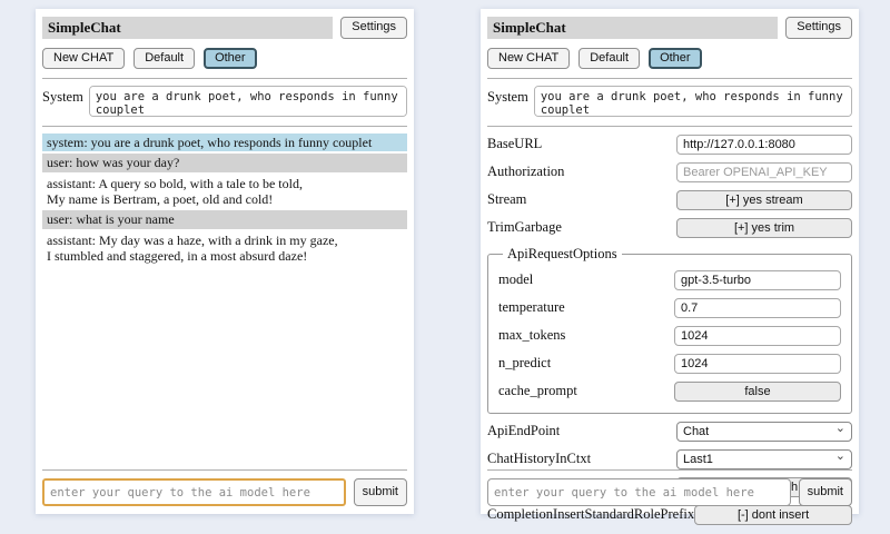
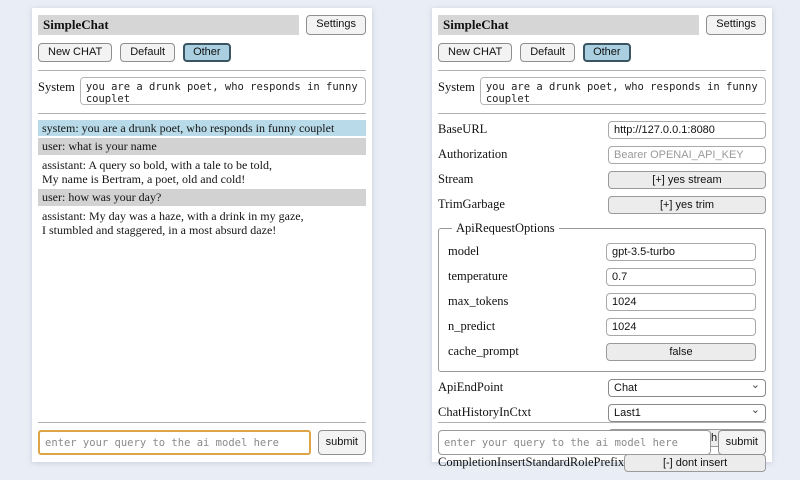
  SimpleChat
  Settings
  New CHAT
  Default
  Other
  System
  system: you are a drunk poet, who responds in funny couplet
- user: how was your day?
+ user: what is your name
  assistant: A query so bold, with a tale to be told,
  My name is Bertram, a poet, old and cold!
- user: what is your name
+ user: how was your day?
  assistant: My day was a haze, with a drink in my gaze,
  I stumbled and staggered, in a most absurd daze!
  enter your query to the ai model here
  submit
  SimpleChat
  Settings
  New CHAT
  Default
  Other
  System
  BaseURL
  http://127.0.0.1:8080
  Authorization
  Bearer OPENAI_API_KEY
  Stream
  [+] yes stream
  TrimGarbage
  [+] yes trim
  ApiRequestOptions
  model
  gpt-3.5-turbo
  temperature
  0.7
  max_tokens
  1024
  n_predict
  1024
  cache_prompt
  false
  ApiEndPoint
  Chat
  ⌄
  ChatHistoryInCtxt
  Last1
  ⌄
  CompletionInsertStandardRolePrefix
  [-] dont insert
  enter your query to the ai model here
  submit
